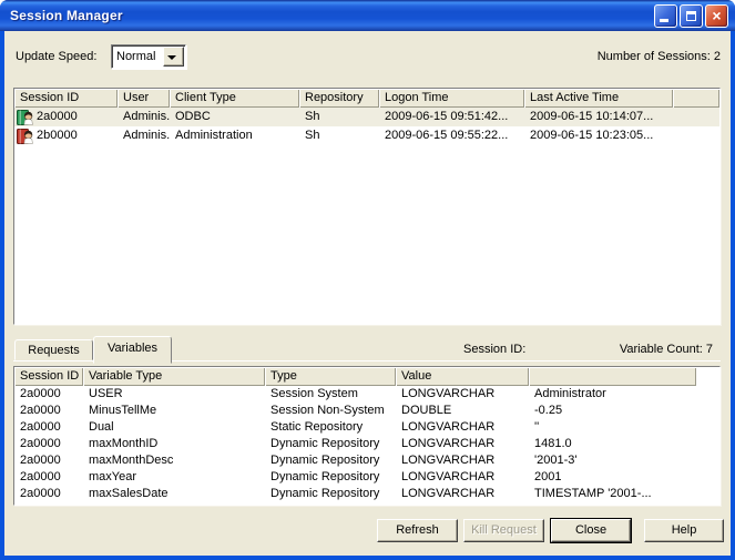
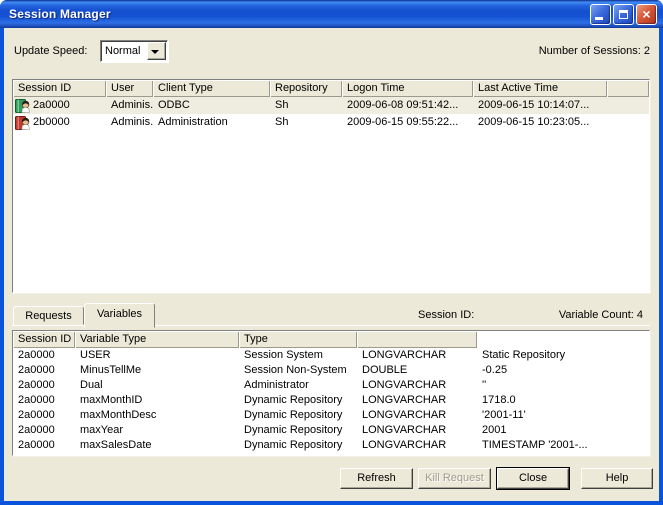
  Session Manager
  ×
  Update Speed:
  Normal
  Number of Sessions: 2
  Session ID
  User
  Client Type
  Repository
  Logon Time
  Last Active Time
  2a0000
  Adminis.
  ODBC
  Sh
- 2009-06-15 09:51:42...
+ 2009-06-08 09:51:42...
  2009-06-15 10:14:07...
  2b0000
  Adminis.
  Administration
  Sh
  2009-06-15 09:55:22...
  2009-06-15 10:23:05...
  Requests
  Variables
  Session ID:
- Variable Count: 7
+ Variable Count: 4
  Session ID
  Variable Type
  Type
- Value
  2a0000
  USER
  Session System
  LONGVARCHAR
- Administrator
+ Static Repository
  2a0000
  MinusTellMe
  Session Non-System
  DOUBLE
  -0.25
  2a0000
  Dual
- Static Repository
+ Administrator
  LONGVARCHAR
  ''
  2a0000
  maxMonthID
  Dynamic Repository
  LONGVARCHAR
- 1481.0
+ 1718.0
  2a0000
  maxMonthDesc
  Dynamic Repository
  LONGVARCHAR
- '2001-3'
+ '2001-11'
  2a0000
  maxYear
  Dynamic Repository
  LONGVARCHAR
  2001
  2a0000
  maxSalesDate
  Dynamic Repository
  LONGVARCHAR
  TIMESTAMP '2001-...
  Refresh
  Kill Request
  Close
  Help
